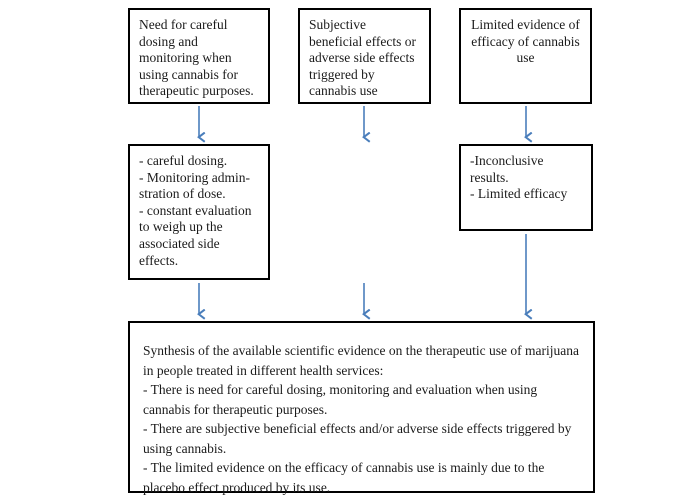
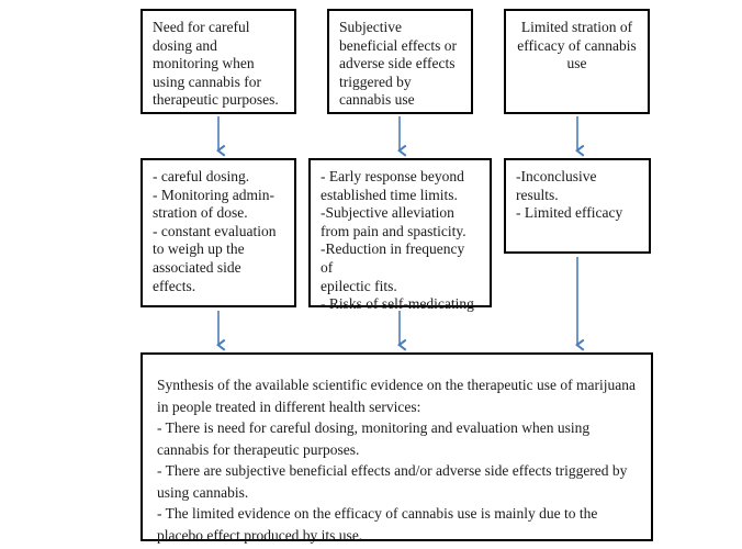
  Need for careful dosing and monitoring when using cannabis for therapeutic purposes.
  Subjective beneficial effects or adverse side effects triggered by cannabis use
- Limited evidence of efficacy of cannabis use
+ Limited stration of efficacy of cannabis use
  - careful dosing.
  - Monitoring admin-
  stration of dose.
  - constant evaluation
  to weigh up the
  associated side effects.
+ - Early response beyond
+ established time limits.
+ -Subjective alleviation
+ from pain and spasticity.
+ -Reduction in frequency of
+ epilectic fits.
+ - Risks of self-medicating
  -Inconclusive results.
  - Limited efficacy
  Synthesis of the available scientific evidence on the therapeutic use of marijuana in people treated in different health services:
  - There is need for careful dosing, monitoring and evaluation when using cannabis for therapeutic purposes.
  - There are subjective beneficial effects and/or adverse side effects triggered by using cannabis.
  - The limited evidence on the efficacy of cannabis use is mainly due to the placebo effect produced by its use.
